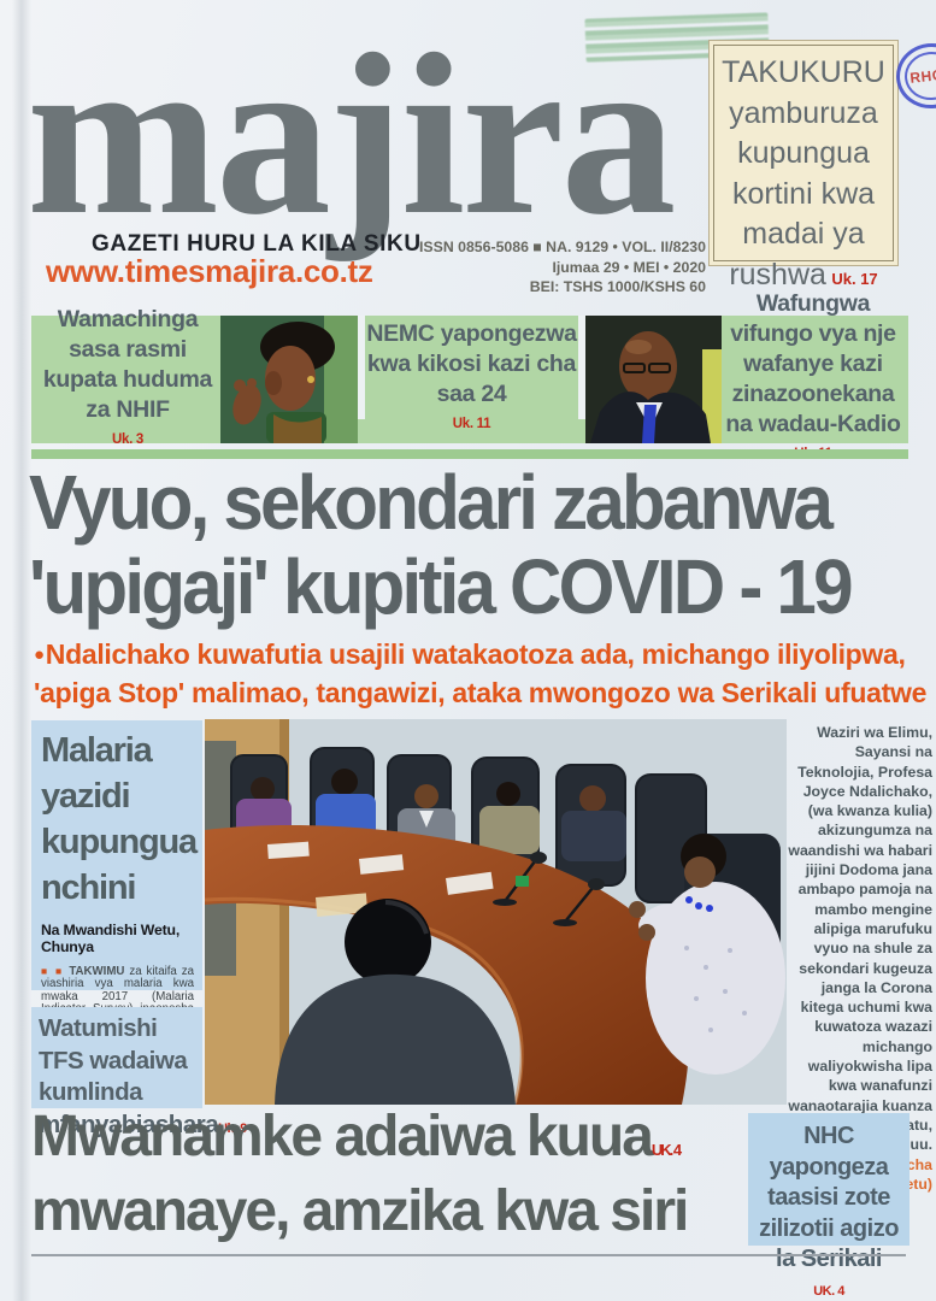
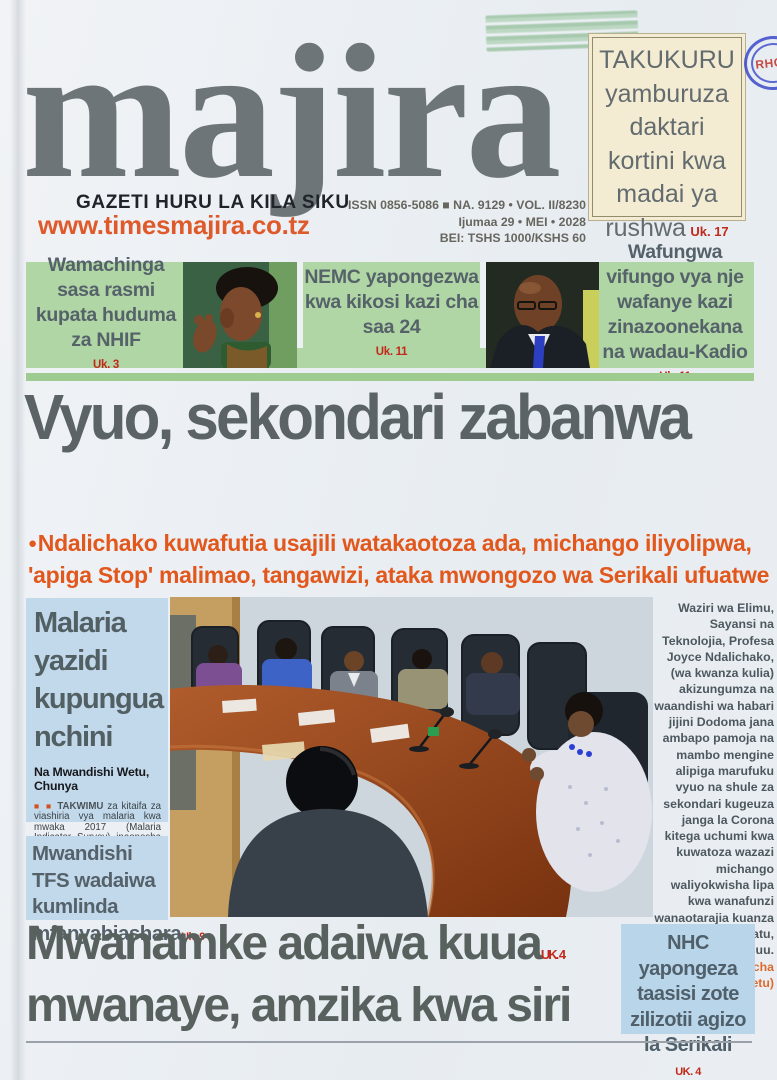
  majira
  GAZETI HURU LA KILA SIKU
  www.timesmajira.co.tz
  ISSN 0856-5086 ■ NA. 9129 • VOL. II/8230
- Ijumaa 29 • MEI • 2020
+ Ijumaa 29 • MEI • 2028
  BEI: TSHS 1000/KSHS 60
- TAKUKURU yamburuza kupungua kortini kwa madai ya rushwa Uk. 17
+ TAKUKURU yamburuza daktari kortini kwa madai ya rushwa Uk. 17
  Wamachinga sasa rasmi kupata huduma za NHIF
  Uk. 3
  NEMC yapongezwa kwa kikosi kazi cha saa 24
  Uk. 11
  Wafungwa vifungo vya nje wafanye kazi zinazoonekana na wadau-Kadio
  Vyuo, sekondari zabanwa
- 'upigaji' kupitia COVID - 19
  ●Ndalichako kuwafutia usajili watakaotoza ada, michango iliyolipwa, 'apiga Stop' malimao, tangawizi, ataka mwongozo wa Serikali ufuatwe
  Malaria yazidi kupungua nchini
  Na Mwandishi Wetu, Chunya
  Waziri wa Elimu, Sayansi na Teknolojia, Profesa Joyce Ndalichako, (wa kwanza kulia) akizungumza na waandishi wa habari jijini Dodoma jana ambapo pamoja na mambo mengine alipiga marufuku vyuo na shule za sekondari kugeuza janga la Corona kitega uchumi kwa kuwatoza wazazi michango waliyokwisha lipa kwa wanafunzi wanaotarajia kuanza atu, uu. cha tu)
- Watumishi TFS wadaiwa kumlinda mfanyabiasharaUk. 9
+ Mwandishi TFS wadaiwa kumlinda mfanyabiasharaUk. 9
  Mwanamke adaiwa kuuaUK. 4
  mwanaye, amzika kwa siri
  NHC yapongeza taasisi zote zilizotii agizo la Serikali
  UK. 4
